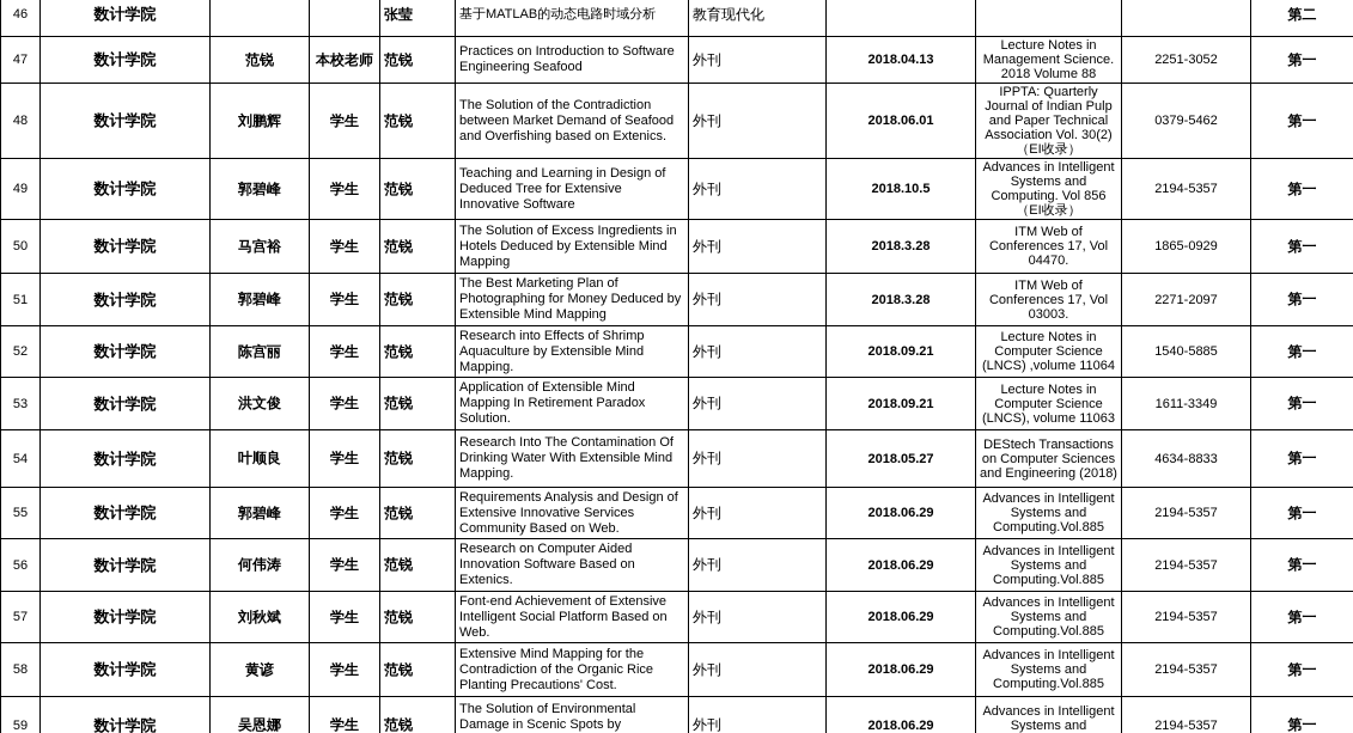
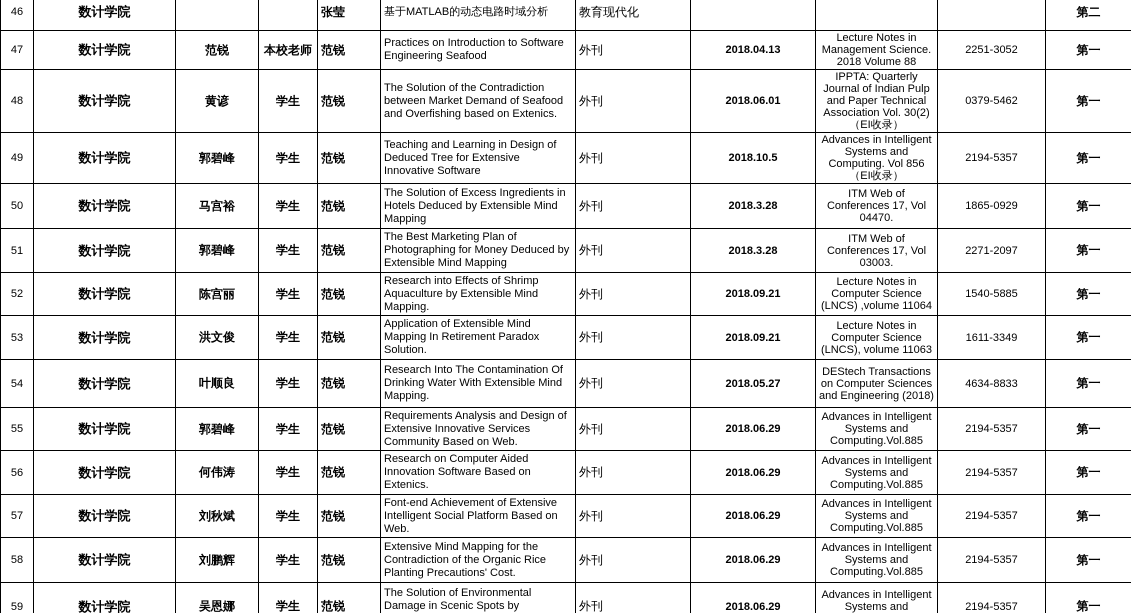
  46	数计学院			张莹	基于MATLAB的动态电路时域分析	教育现代化				第二
  47	数计学院	范锐	本校老师	范锐	Practices on Introduction to Software Engineering Seafood	外刊	2018.04.13	Lecture Notes in Management Science. 2018 Volume 88	2251-3052	第一
- 48	数计学院	刘鹏辉	学生	范锐	The Solution of the Contradiction between Market Demand of Seafood and Overfishing based on Extenics.	外刊	2018.06.01	IPPTA: Quarterly Journal of Indian Pulp and Paper Technical Association Vol. 30(2)（EI收录）	0379-5462	第一
+ 48	数计学院	黄谚	学生	范锐	The Solution of the Contradiction between Market Demand of Seafood and Overfishing based on Extenics.	外刊	2018.06.01	IPPTA: Quarterly Journal of Indian Pulp and Paper Technical Association Vol. 30(2)（EI收录）	0379-5462	第一
  49	数计学院	郭碧峰	学生	范锐	Teaching and Learning in Design of Deduced Tree for Extensive Innovative Software	外刊	2018.10.5	Advances in Intelligent Systems and Computing. Vol 856 （EI收录）	2194-5357	第一
  50	数计学院	马宫裕	学生	范锐	The Solution of Excess Ingredients in Hotels Deduced by Extensible Mind Mapping	外刊	2018.3.28	ITM Web of Conferences 17, Vol 04470.	1865-0929	第一
  51	数计学院	郭碧峰	学生	范锐	The Best Marketing Plan of Photographing for Money Deduced by Extensible Mind Mapping	外刊	2018.3.28	ITM Web of Conferences 17, Vol 03003.	2271-2097	第一
  52	数计学院	陈宫丽	学生	范锐	Research into Effects of Shrimp Aquaculture by Extensible Mind Mapping.	外刊	2018.09.21	Lecture Notes in Computer Science (LNCS) ,volume 11064	1540-5885	第一
  53	数计学院	洪文俊	学生	范锐	Application of Extensible Mind Mapping In Retirement Paradox Solution.	外刊	2018.09.21	Lecture Notes in Computer Science (LNCS), volume 11063	1611-3349	第一
  54	数计学院	叶顺良	学生	范锐	Research Into The Contamination Of Drinking Water With Extensible Mind Mapping.	外刊	2018.05.27	DEStech Transactions on Computer Sciences and Engineering (2018)	4634-8833	第一
  55	数计学院	郭碧峰	学生	范锐	Requirements Analysis and Design of Extensive Innovative Services Community Based on Web.	外刊	2018.06.29	Advances in Intelligent Systems and Computing.Vol.885	2194-5357	第一
  56	数计学院	何伟涛	学生	范锐	Research on Computer Aided Innovation Software Based on Extenics.	外刊	2018.06.29	Advances in Intelligent Systems and Computing.Vol.885	2194-5357	第一
  57	数计学院	刘秋斌	学生	范锐	Font-end Achievement of Extensive Intelligent Social Platform Based on Web.	外刊	2018.06.29	Advances in Intelligent Systems and Computing.Vol.885	2194-5357	第一
- 58	数计学院	黄谚	学生	范锐	Extensive Mind Mapping for the Contradiction of the Organic Rice Planting Precautions' Cost.	外刊	2018.06.29	Advances in Intelligent Systems and Computing.Vol.885	2194-5357	第一
+ 58	数计学院	刘鹏辉	学生	范锐	Extensive Mind Mapping for the Contradiction of the Organic Rice Planting Precautions' Cost.	外刊	2018.06.29	Advances in Intelligent Systems and Computing.Vol.885	2194-5357	第一
  59	数计学院	吴恩娜	学生	范锐	The Solution of Environmental Damage in Scenic Spots by	外刊	2018.06.29	Advances in Intelligent Systems and	2194-5357	第一
